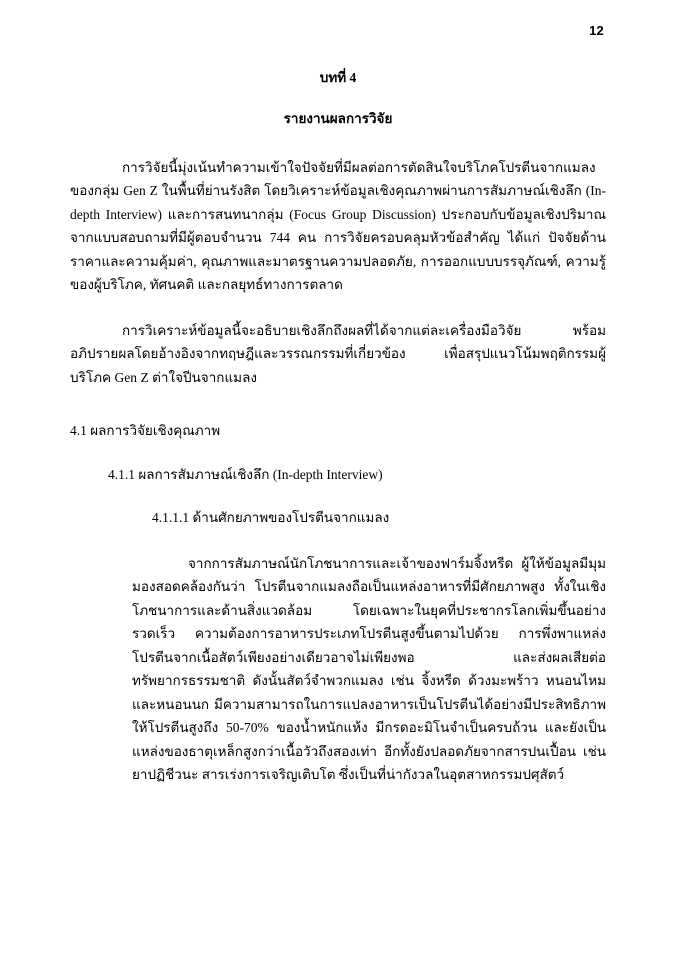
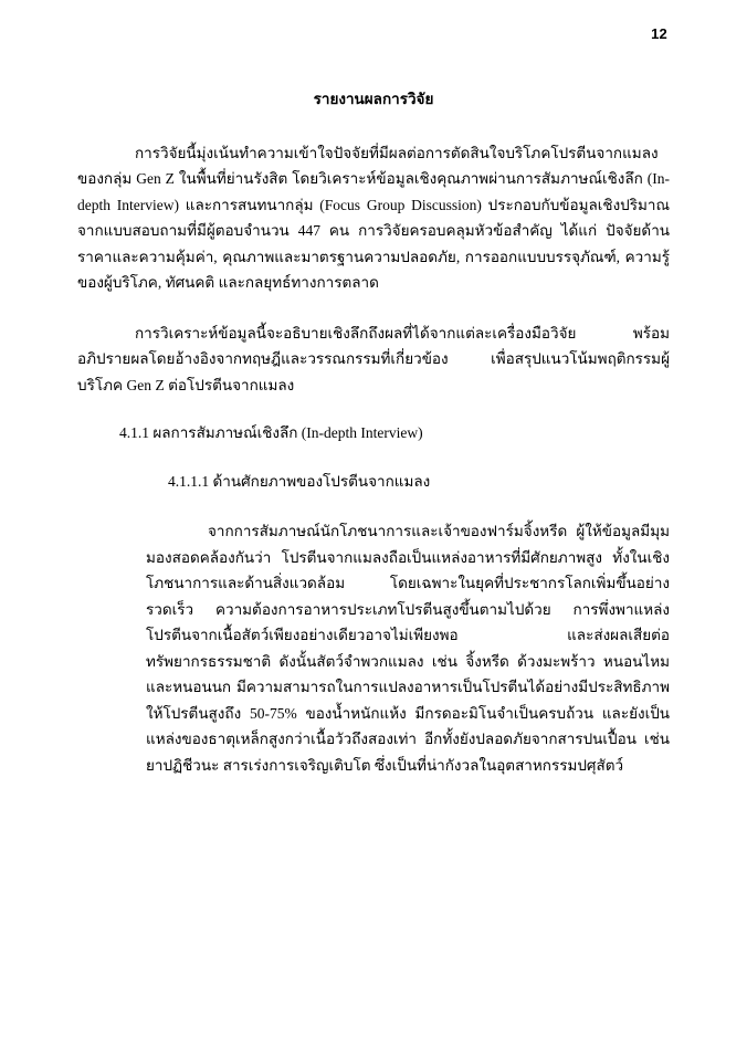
  12
- บทที่ 4
  รายงานผลการวิจัย
- การวิจัยนี้มุ่งเน้นทำความเข้าใจปัจจัยที่มีผลต่อการตัดสินใจบริโภคโปรตีนจากแมลงของกลุ่ม Gen Z ในพื้นที่ย่านรังสิต โดยวิเคราะห์ข้อมูลเชิงคุณภาพผ่านการสัมภาษณ์เชิงลึก (In-depth Interview) และการสนทนากลุ่ม (Focus Group Discussion) ประกอบกับข้อมูลเชิงปริมาณจากแบบสอบถามที่มีผู้ตอบจำนวน 744 คน การวิจัยครอบคลุมหัวข้อสำคัญ ได้แก่ ปัจจัยด้านราคาและความคุ้มค่า, คุณภาพและมาตรฐานความปลอดภัย, การออกแบบบรรจุภัณฑ์, ความรู้ของผู้บริโภค, ทัศนคติ และกลยุทธ์ทางการตลาด
+ การวิจัยนี้มุ่งเน้นทำความเข้าใจปัจจัยที่มีผลต่อการตัดสินใจบริโภคโปรตีนจากแมลงของกลุ่ม Gen Z ในพื้นที่ย่านรังสิต โดยวิเคราะห์ข้อมูลเชิงคุณภาพผ่านการสัมภาษณ์เชิงลึก (In-depth Interview) และการสนทนากลุ่ม (Focus Group Discussion) ประกอบกับข้อมูลเชิงปริมาณจากแบบสอบถามที่มีผู้ตอบจำนวน 447 คน การวิจัยครอบคลุมหัวข้อสำคัญ ได้แก่ ปัจจัยด้านราคาและความคุ้มค่า, คุณภาพและมาตรฐานความปลอดภัย, การออกแบบบรรจุภัณฑ์, ความรู้ของผู้บริโภค, ทัศนคติ และกลยุทธ์ทางการตลาด
- การวิเคราะห์ข้อมูลนี้จะอธิบายเชิงลึกถึงผลที่ได้จากแต่ละเครื่องมือวิจัย พร้อมอภิปรายผลโดยอ้างอิงจากทฤษฎีและวรรณกรรมที่เกี่ยวข้อง เพื่อสรุปแนวโน้มพฤติกรรมผู้บริโภค Gen Z ต่าใจปีนจากแมลง
+ การวิเคราะห์ข้อมูลนี้จะอธิบายเชิงลึกถึงผลที่ได้จากแต่ละเครื่องมือวิจัย พร้อมอภิปรายผลโดยอ้างอิงจากทฤษฎีและวรรณกรรมที่เกี่ยวข้อง เพื่อสรุปแนวโน้มพฤติกรรมผู้บริโภค Gen Z ต่อโปรตีนจากแมลง
- 4.1 ผลการวิจัยเชิงคุณภาพ
  4.1.1 ผลการสัมภาษณ์เชิงลึก (In-depth Interview)
  4.1.1.1 ด้านศักยภาพของโปรตีนจากแมลง
- จากการสัมภาษณ์นักโภชนาการและเจ้าของฟาร์มจิ้งหรีด ผู้ให้ข้อมูลมีมุมมองสอดคล้องกันว่า โปรตีนจากแมลงถือเป็นแหล่งอาหารที่มีศักยภาพสูง ทั้งในเชิงโภชนาการและด้านสิ่งแวดล้อม โดยเฉพาะในยุคที่ประชากรโลกเพิ่มขึ้นอย่างรวดเร็ว ความต้องการอาหารประเภทโปรตีนสูงขึ้นตามไปด้วย การพึ่งพาแหล่งโปรตีนจากเนื้อสัตว์เพียงอย่างเดียวอาจไม่เพียงพอ และส่งผลเสียต่อทรัพยากรธรรมชาติ ดังนั้นสัตว์จำพวกแมลง เช่น จิ้งหรีด ด้วงมะพร้าว หนอนไหม และหนอนนก มีความสามารถในการแปลงอาหารเป็นโปรตีนได้อย่างมีประสิทธิภาพ ให้โปรตีนสูงถึง 50-70% ของน้ำหนักแห้ง มีกรดอะมิโนจำเป็นครบถ้วน และยังเป็นแหล่งของธาตุเหล็กสูงกว่าเนื้อวัวถึงสองเท่า อีกทั้งยังปลอดภัยจากสารปนเปื้อน เช่น ยาปฏิชีวนะ สารเร่งการเจริญเติบโต ซึ่งเป็นที่น่ากังวลในอุตสาหกรรมปศุสัตว์
+ จากการสัมภาษณ์นักโภชนาการและเจ้าของฟาร์มจิ้งหรีด ผู้ให้ข้อมูลมีมุมมองสอดคล้องกันว่า โปรตีนจากแมลงถือเป็นแหล่งอาหารที่มีศักยภาพสูง ทั้งในเชิงโภชนาการและด้านสิ่งแวดล้อม โดยเฉพาะในยุคที่ประชากรโลกเพิ่มขึ้นอย่างรวดเร็ว ความต้องการอาหารประเภทโปรตีนสูงขึ้นตามไปด้วย การพึ่งพาแหล่งโปรตีนจากเนื้อสัตว์เพียงอย่างเดียวอาจไม่เพียงพอ และส่งผลเสียต่อทรัพยากรธรรมชาติ ดังนั้นสัตว์จำพวกแมลง เช่น จิ้งหรีด ด้วงมะพร้าว หนอนไหม และหนอนนก มีความสามารถในการแปลงอาหารเป็นโปรตีนได้อย่างมีประสิทธิภาพ ให้โปรตีนสูงถึง 50-75% ของน้ำหนักแห้ง มีกรดอะมิโนจำเป็นครบถ้วน และยังเป็นแหล่งของธาตุเหล็กสูงกว่าเนื้อวัวถึงสองเท่า อีกทั้งยังปลอดภัยจากสารปนเปื้อน เช่น ยาปฏิชีวนะ สารเร่งการเจริญเติบโต ซึ่งเป็นที่น่ากังวลในอุตสาหกรรมปศุสัตว์
